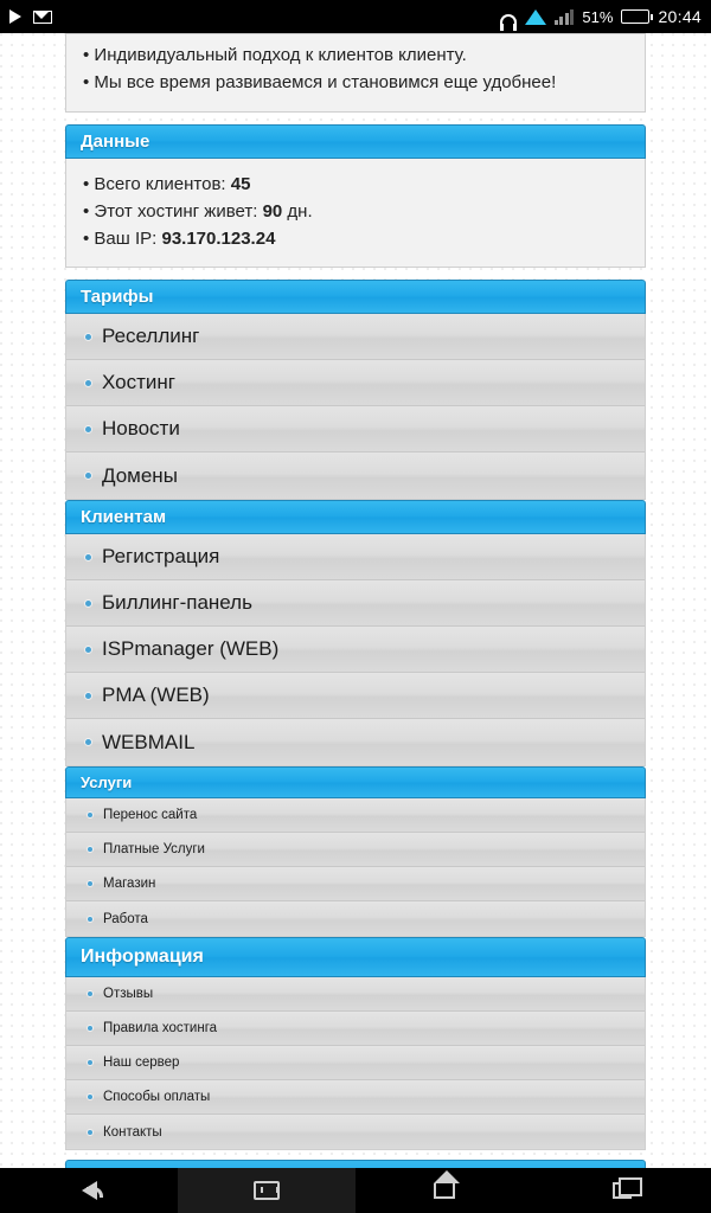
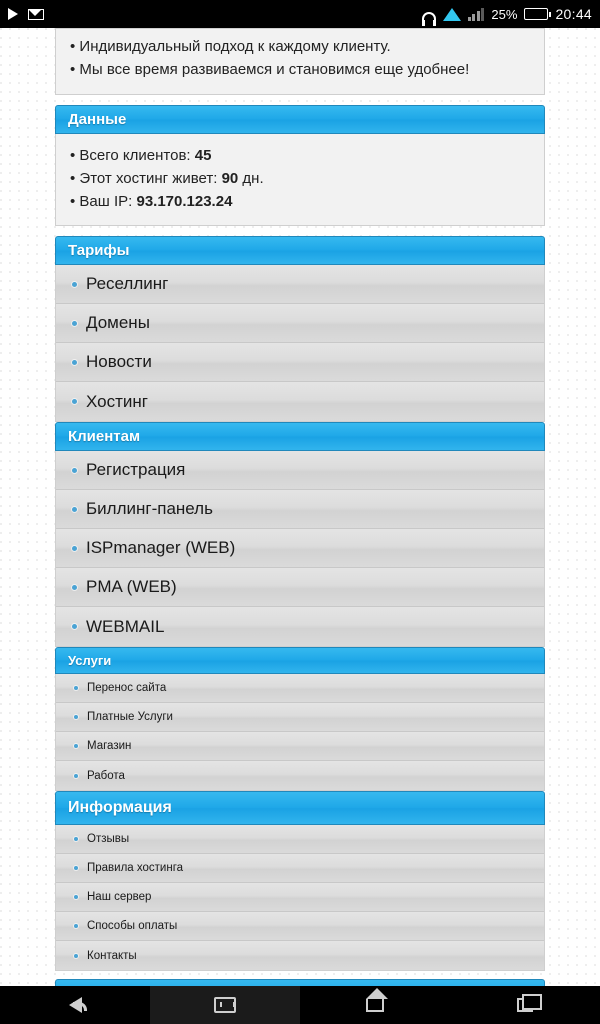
- 51%
+ 25%
  20:44
- • Индивидуальный подход к клиентов клиенту.
+ • Индивидуальный подход к каждому клиенту.
  • Мы все время развиваемся и становимся еще удобнее!
  Данные
  • Всего клиентов: 45
  • Этот хостинг живет: 90 дн.
  • Ваш IP: 93.170.123.24
  Тарифы
  Реселлинг
- Хостинг
+ Домены
  Новости
- Домены
+ Хостинг
  Клиентам
  Регистрация
  Биллинг-панель
  ISPmanager (WEB)
  PMA (WEB)
  WEBMAIL
  Услуги
  Перенос сайта
  Платные Услуги
  Магазин
  Работа
  Информация
  Отзывы
  Правила хостинга
  Наш сервер
  Способы оплаты
  Контакты
